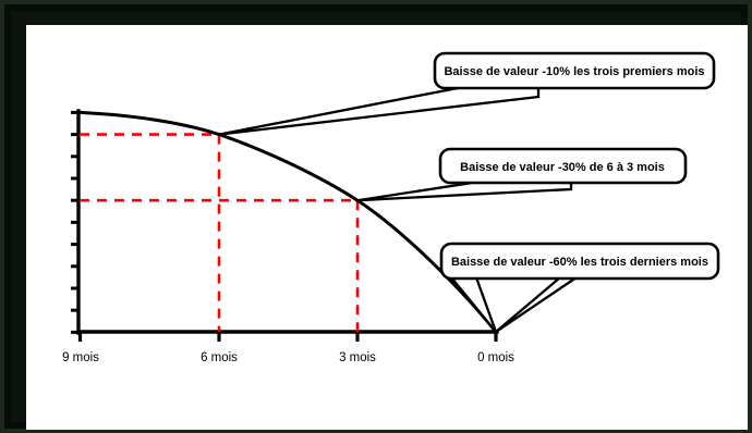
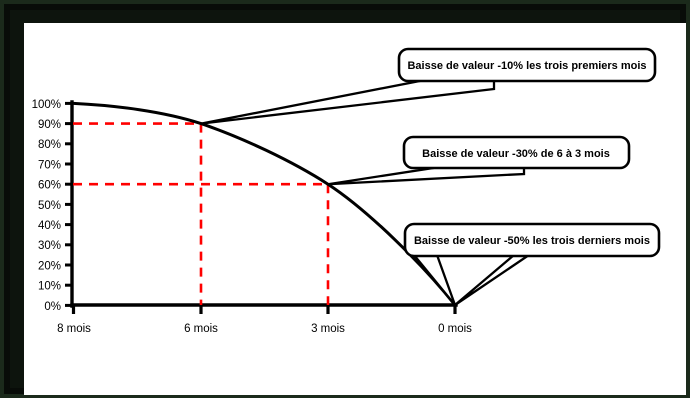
+ 100%
+ 90%
+ 80%
+ 70%
+ 60%
+ 50%
+ 40%
+ 30%
+ 20%
+ 10%
+ 0%
- 9 mois
+ 8 mois
  6 mois
  3 mois
  0 mois
  Baisse de valeur -10% les trois premiers mois
  Baisse de valeur -30% de 6 à 3 mois
- Baisse de valeur -60% les trois derniers mois
+ Baisse de valeur -50% les trois derniers mois
